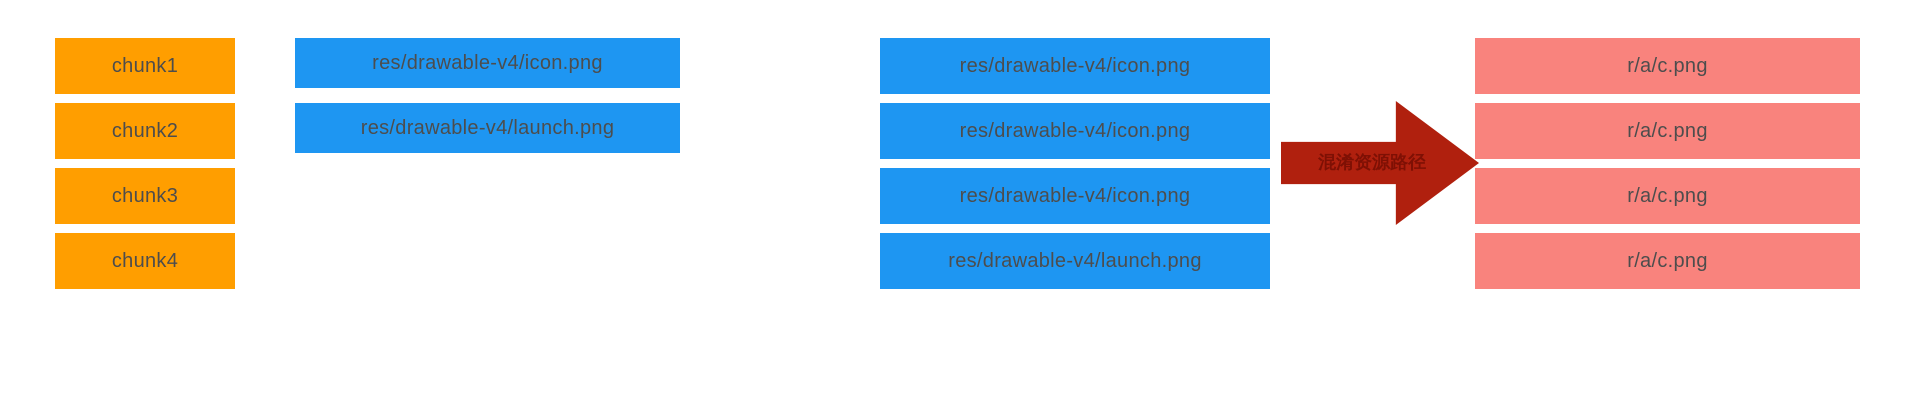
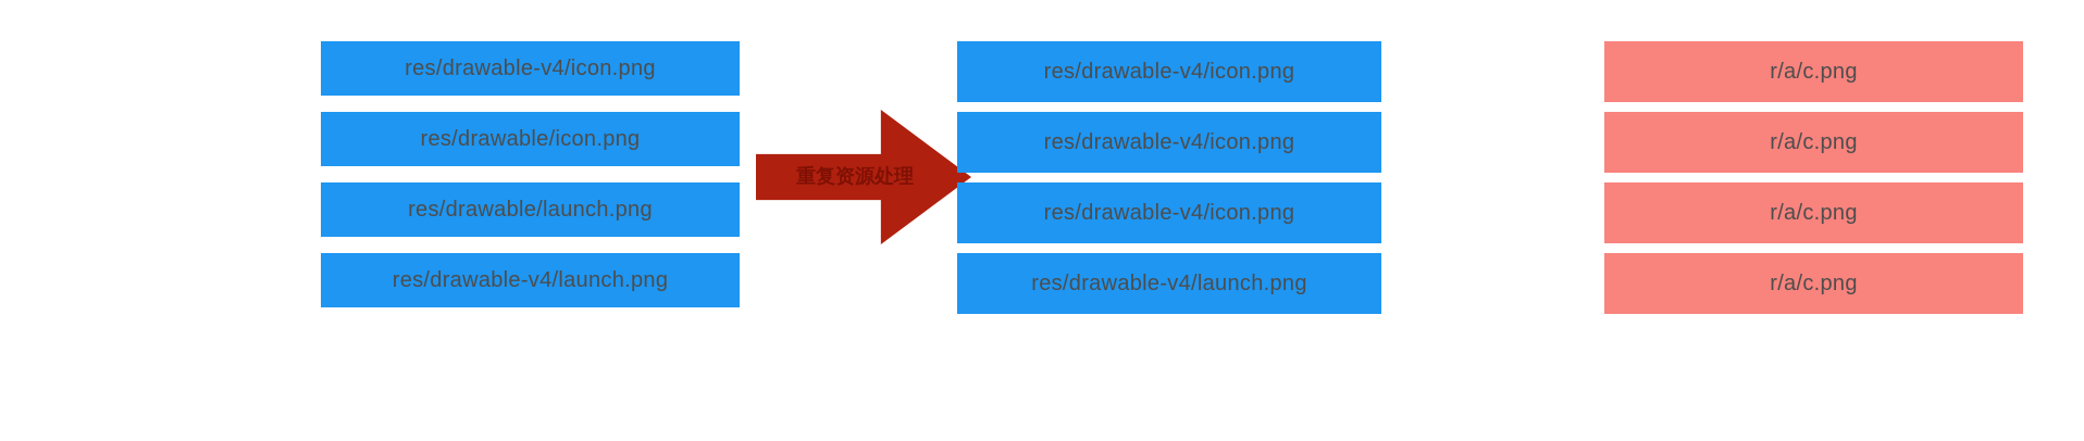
- chunk1
- chunk2
- chunk3
- chunk4
  res/drawable-v4/icon.png
+ res/drawable/icon.png
+ res/drawable/launch.png
  res/drawable-v4/launch.png
+ 重复资源处理
  res/drawable-v4/icon.png
  res/drawable-v4/icon.png
  res/drawable-v4/icon.png
  res/drawable-v4/launch.png
- 混淆资源路径
  r/a/c.png
  r/a/c.png
  r/a/c.png
  r/a/c.png
